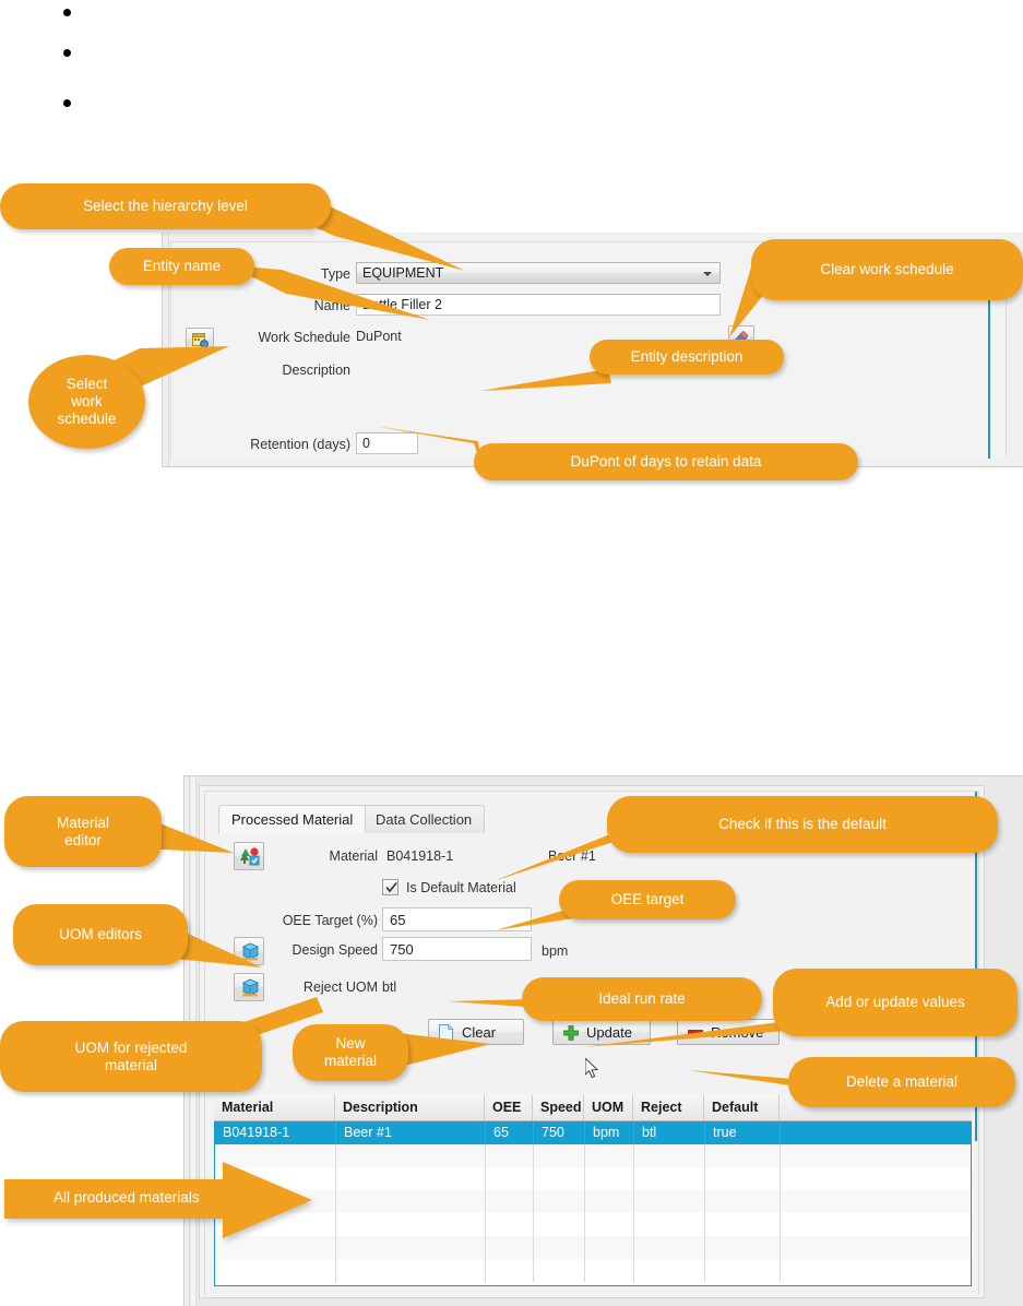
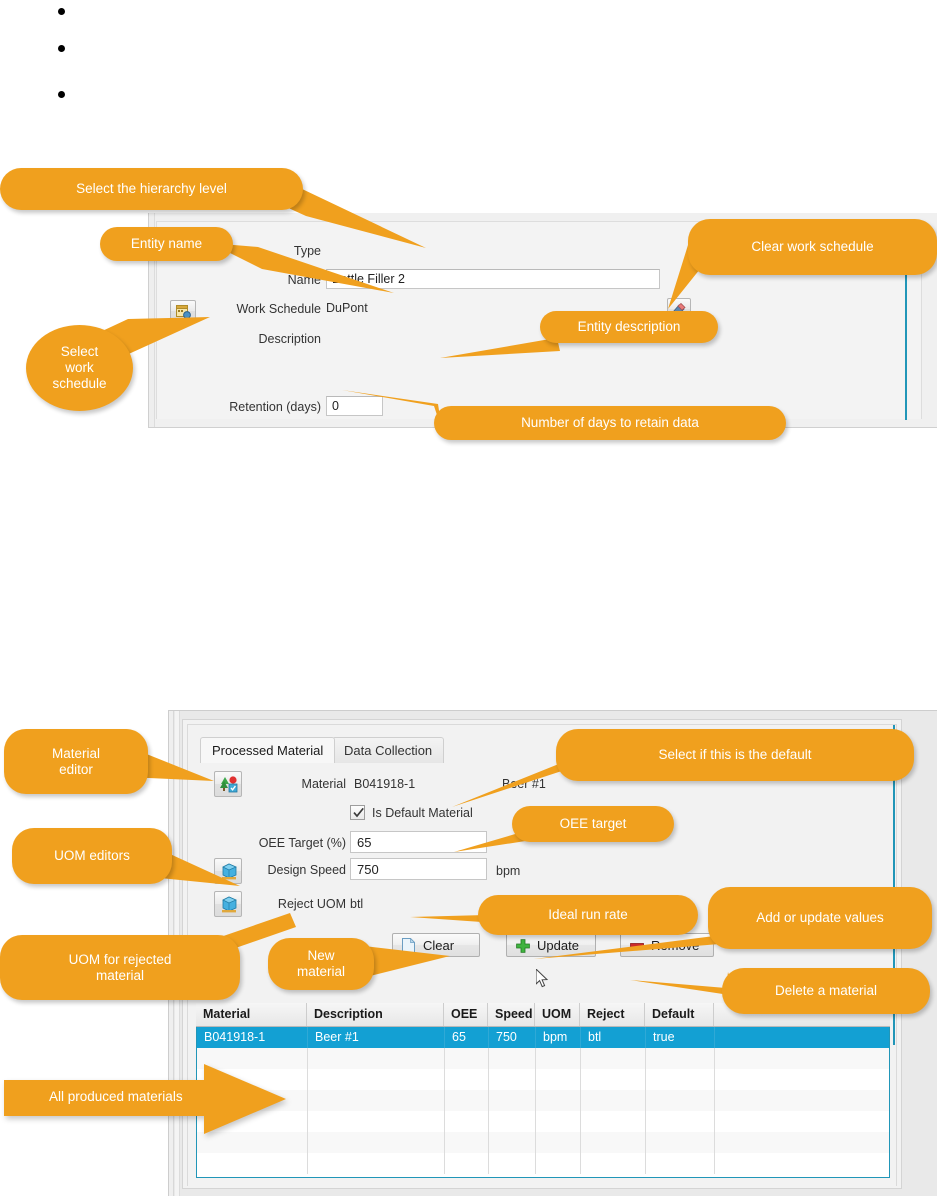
  Type
- EQUIPMENT
  Name
  Work Schedule
  DuPont
  Description
  Retention (days)
  0
  Processed Material
  Data Collection
  Material
  B041918-1
  Is Default Material
  OEE Target (%)
  65
  Design Speed
  750
  bpm
  Reject UOM
  btl
  Clear
  Update
  Material
  Description
  OEE
  Speed
  UOM
  Reject
  Default
  B041918-1
  Beer #1
  65
  750
  bpm
  btl
  true
  Select the hierarchy level
  Entity name
  Select
  work
  schedule
  Clear work schedule
  Entity description
- DuPont of days to retain data
+ Number of days to retain data
  Material
  editor
  UOM editors
  UOM for rejected
  material
  New
  material
  All produced materials
- Check if this is the default
+ Select if this is the default
  OEE target
  Ideal run rate
  Add or update values
  Delete a material
